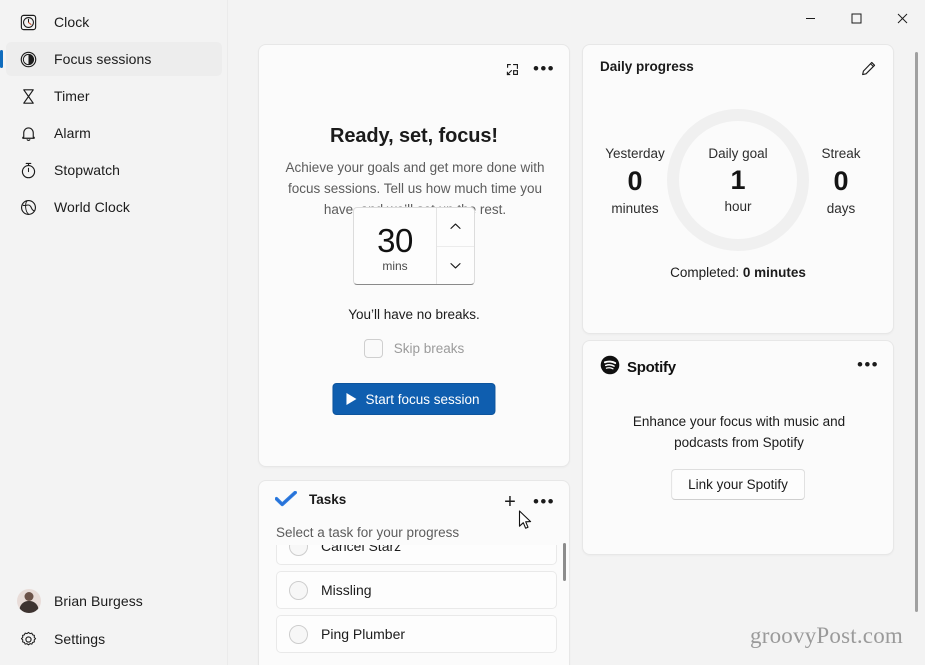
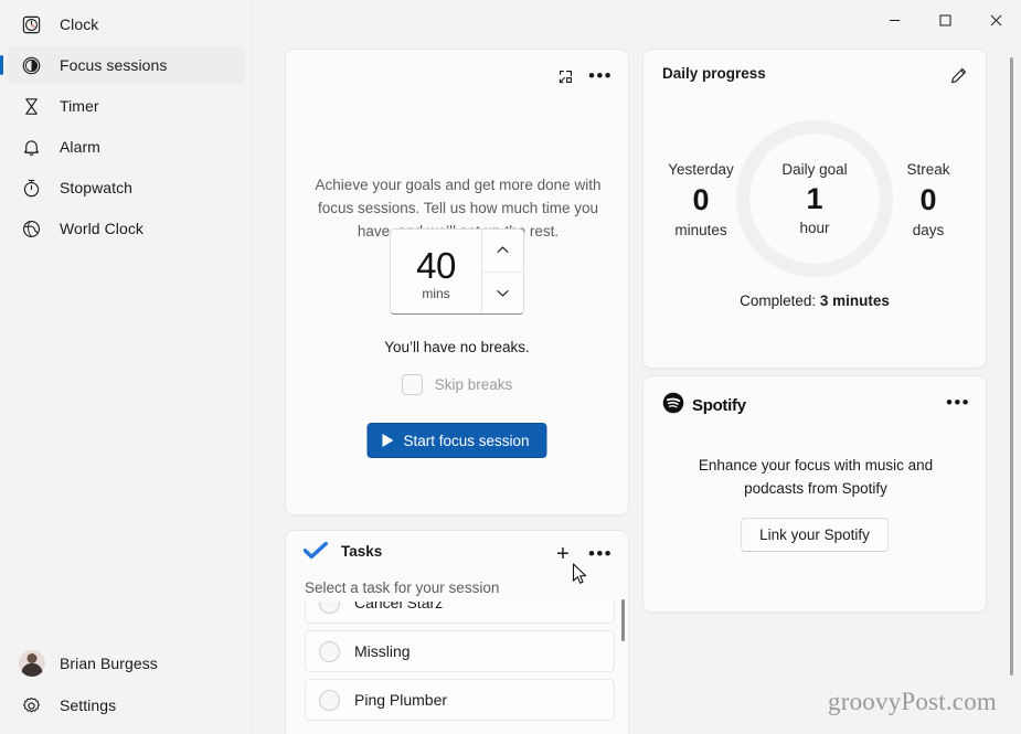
  Clock
  Focus sessions
  Timer
  Alarm
  Stopwatch
  World Clock
  Brian Burgess
  Settings
  •••
- Ready, set, focus!
  Achieve your goals and get more done with focus sessions. Tell us how much time you have rest.
- 30
+ 40
  mins
  You’ll have no breaks.
  Skip breaks
  Start focus session
  Tasks
  +
  •••
- Select a task for your progress
+ Select a task for your session
  Cancel Starz
  Missling
  Ping Plumber
  Daily progress
  Yesterday
  0
  minutes
  Daily goal
  1
  hour
  Streak
  0
  days
- Completed: 0 minutes
+ Completed: 3 minutes
  Spotify
  •••
  Enhance your focus with music and podcasts from Spotify
  Link your Spotify
  groovyPost.com
